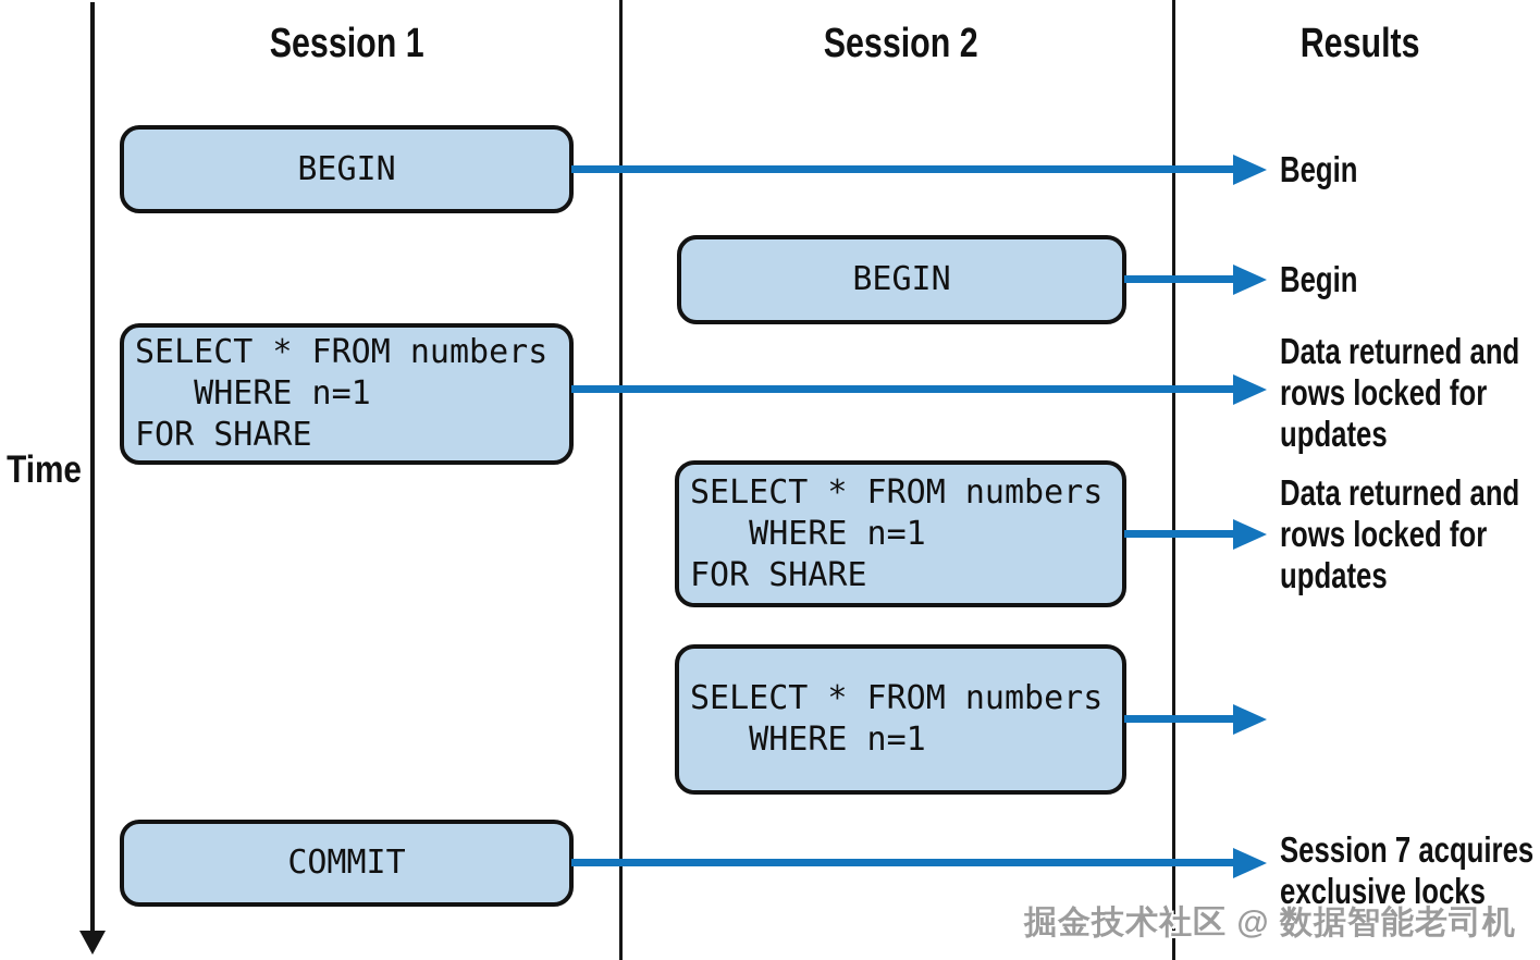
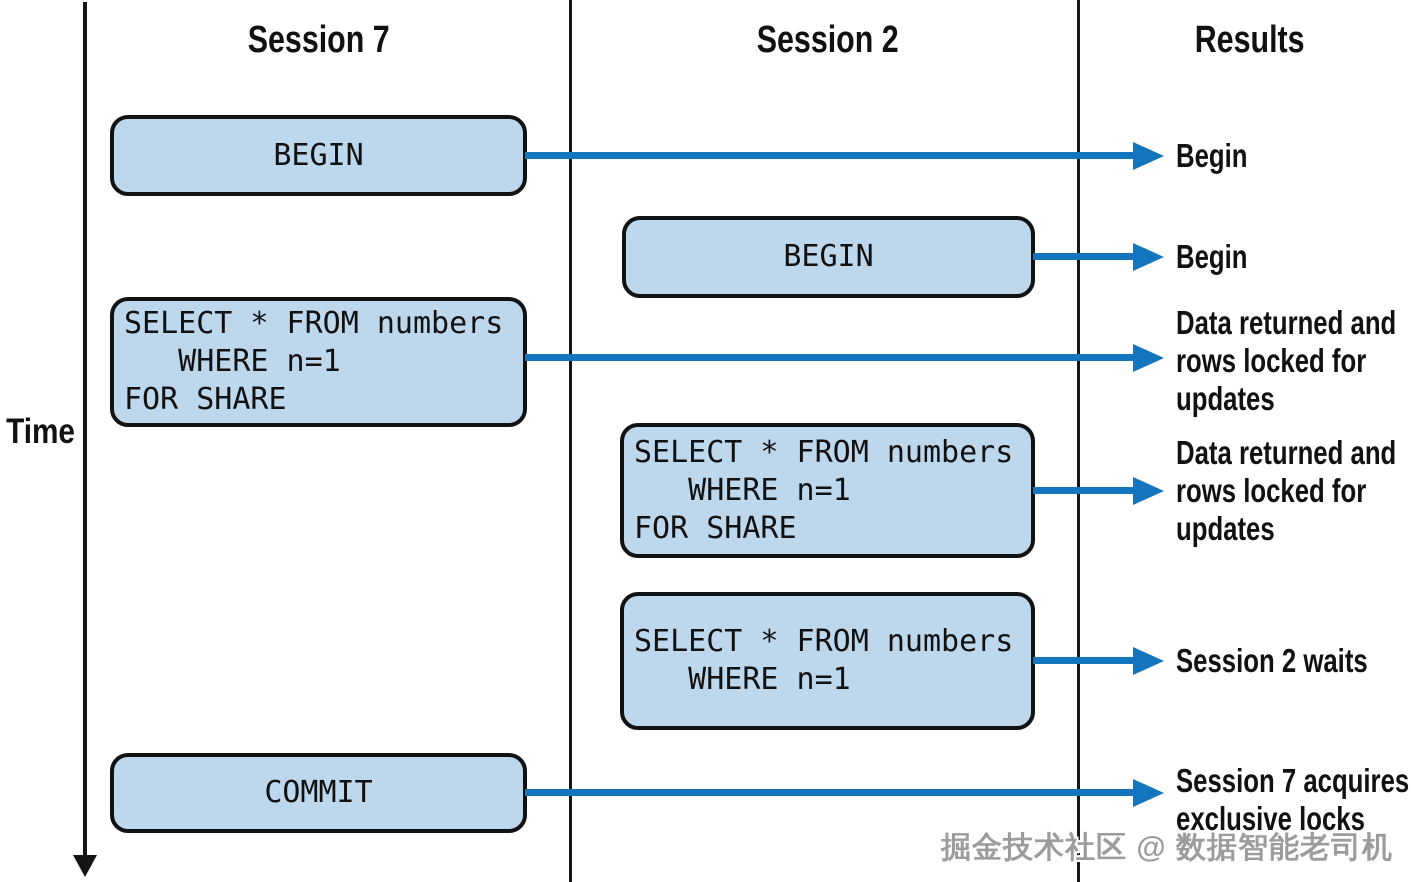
  Time
- Session 1
+ Session 7
  Session 2
  Results
  BEGIN
  Begin
  BEGIN
  Begin
  SELECT * FROM numbers
  WHERE n=1
  FOR SHARE
  Data returned and
  rows locked for
  updates
  SELECT * FROM numbers
  WHERE n=1
  FOR SHARE
  Data returned and
  rows locked for
  updates
  SELECT * FROM numbers
  WHERE n=1
+ Session 2 waits
  COMMIT
  Session 7 acquires
  exclusive locks
  掘金技术社区 @ 数据智能老司机
